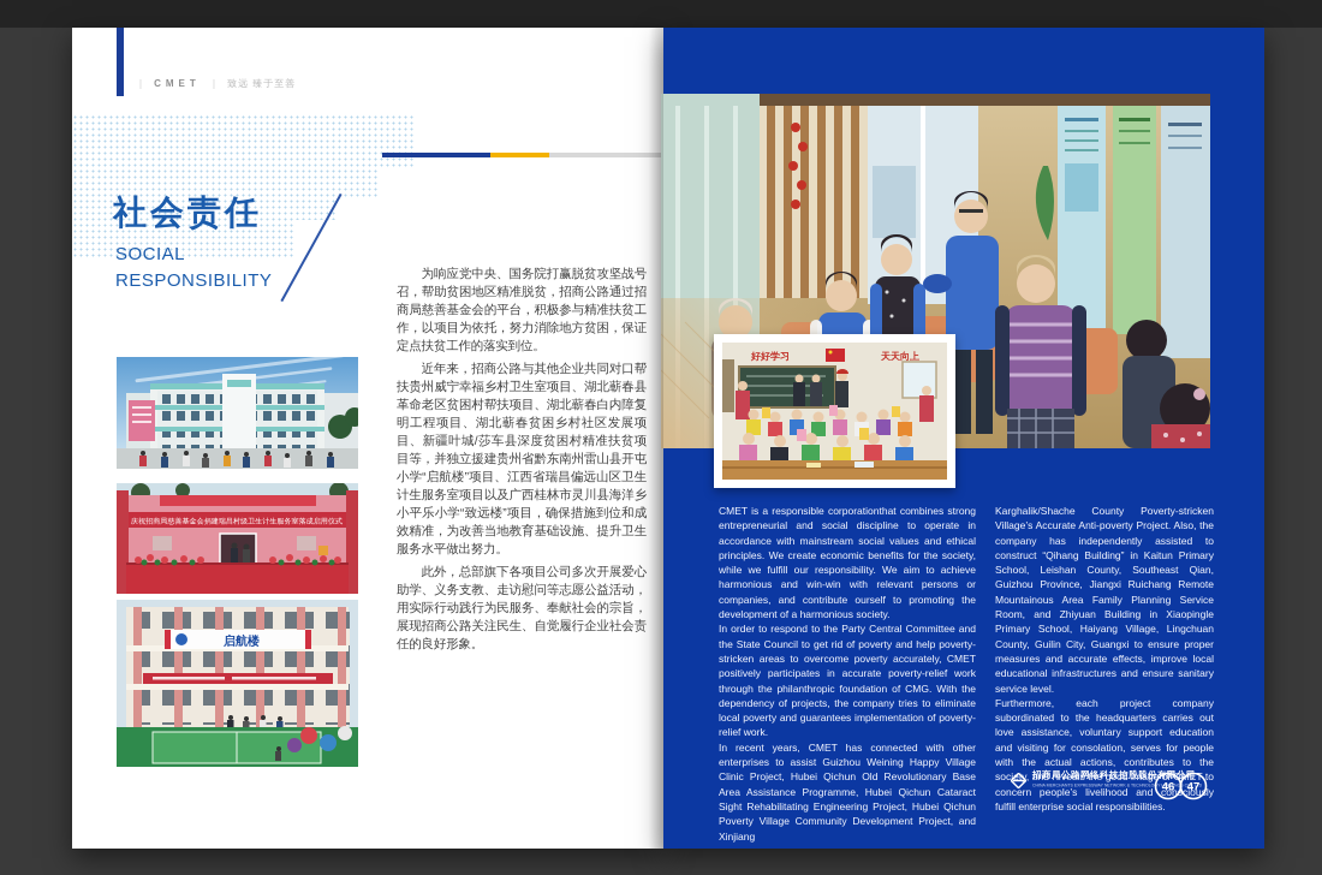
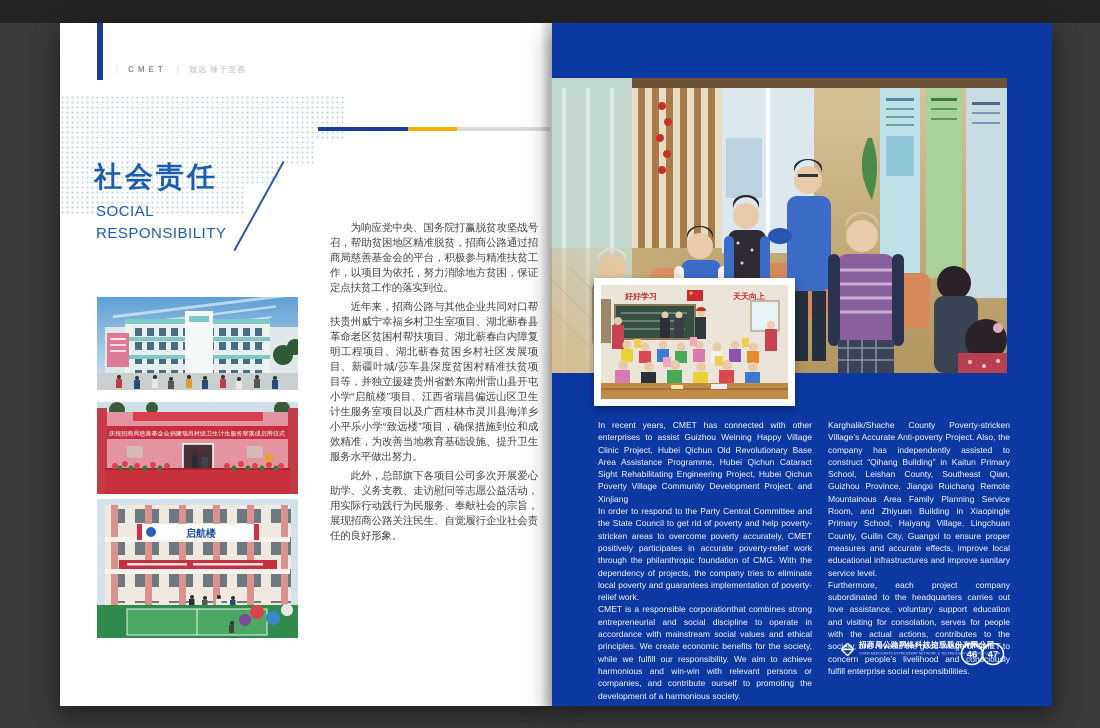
  CMET 致远 臻于至善
  社会责任
  SOCIAL
  RESPONSIBILITY
  为响应党中央、国务院打赢脱贫攻坚战号召，帮助贫困地区精准脱贫，招商公路通过招商局慈善基金会的平台，积极参与精准扶贫工作，以项目为依托，努力消除地方贫困，保证定点扶贫工作的落实到位。
  近年来，招商公路与其他企业共同对口帮扶贵州威宁幸福乡村卫生室项目、湖北蕲春县革命老区贫困村帮扶项目、湖北蕲春白内障复明工程项目、湖北蕲春贫困乡村社区发展项目、新疆叶城/莎车县深度贫困村精准扶贫项目等，并独立援建贵州省黔东南州雷山县开屯小学“启航楼”项目、江西省瑞昌偏远山区卫生计生服务室项目以及广西桂林市灵川县海洋乡小平乐小学“致远楼”项目，确保措施到位和成效精准，为改善当地教育基础设施、提升卫生服务水平做出努力。
  此外，总部旗下各项目公司多次开展爱心助学、义务支教、走访慰问等志愿公益活动，用实际行动践行为民服务、奉献社会的宗旨，展现招商公路关注民生、自觉履行企业社会责任的良好形象。
  启航楼
  好好学习
  天天向上
- CMET is a responsible corporationthat combines strong entrepreneurial and social discipline to operate in accordance with mainstream social values and ethical principles. We create economic benefits for the society, while we fulfill our responsibility. We aim to achieve harmonious and win-win with relevant persons or companies, and contribute ourself to promoting the development of a harmonious society.
+ In recent years, CMET has connected with other enterprises to assist Guizhou Weining Happy Village Clinic Project, Hubei Qichun Old Revolutionary Base Area Assistance Programme, Hubei Qichun Cataract Sight Rehabilitating Engineering Project, Hubei Qichun Poverty Village Community Development Project, and Xinjiang
  In order to respond to the Party Central Committee and the State Council to get rid of poverty and help poverty-stricken areas to overcome poverty accurately, CMET positively participates in accurate poverty-relief work through the philanthropic foundation of CMG. With the dependency of projects, the company tries to eliminate local poverty and guarantees implementation of poverty-relief work.
- In recent years, CMET has connected with other enterprises to assist Guizhou Weining Happy Village Clinic Project, Hubei Qichun Old Revolutionary Base Area Assistance Programme, Hubei Qichun Cataract Sight Rehabilitating Engineering Project, Hubei Qichun Poverty Village Community Development Project, and Xinjiang
+ CMET is a responsible corporationthat combines strong entrepreneurial and social discipline to operate in accordance with mainstream social values and ethical principles. We create economic benefits for the society, while we fulfill our responsibility. We aim to achieve harmonious and win-win with relevant persons or companies, and contribute ourself to promoting the development of a harmonious society.
- Karghalik/Shache County Poverty-stricken Village’s Accurate Anti-poverty Project. Also, the company has independently assisted to construct “Qihang Building” in Kaitun Primary School, Leishan County, Southeast Qian, Guizhou Province, Jiangxi Ruichang Remote Mountainous Area Family Planning Service Room, and Zhiyuan Building in Xiaopingle Primary School, Haiyang Village, Lingchuan County, Guilin City, Guangxi to ensure proper measures and accurate effects, improve local educational infrastructures and ensure sanitary service level.
+ Karghalik/Shache County Poverty-stricken Village’s Accurate Anti-poverty Project. Also, the company has independently assisted to construct “Qihang Building” in Kaitun Primary School, Leishan County, Southeast Qian, Guizhou Province, Jiangxi Ruichang Remote Mountainous Area Family Planning Service Room, and Zhiyuan Building in Xiaopingle Primary School, Haiyang Village, Lingchuan County, Guilin City, Guangxi to ensure proper measures and accurate effects, improve local educational infrastructures and improve sanitary service level.
  Furthermore, each project company subordinated to the headquarters carries out love assistance, voluntary support education and visiting for consolation, serves for people with the actual actions, contributes to the socity, and reveals the good image ofET to concern people’s livelihood and conciouly fulfill enterprise social responsibilities.
  招商局公路网络科技控股股份公
  46
  -
  47
